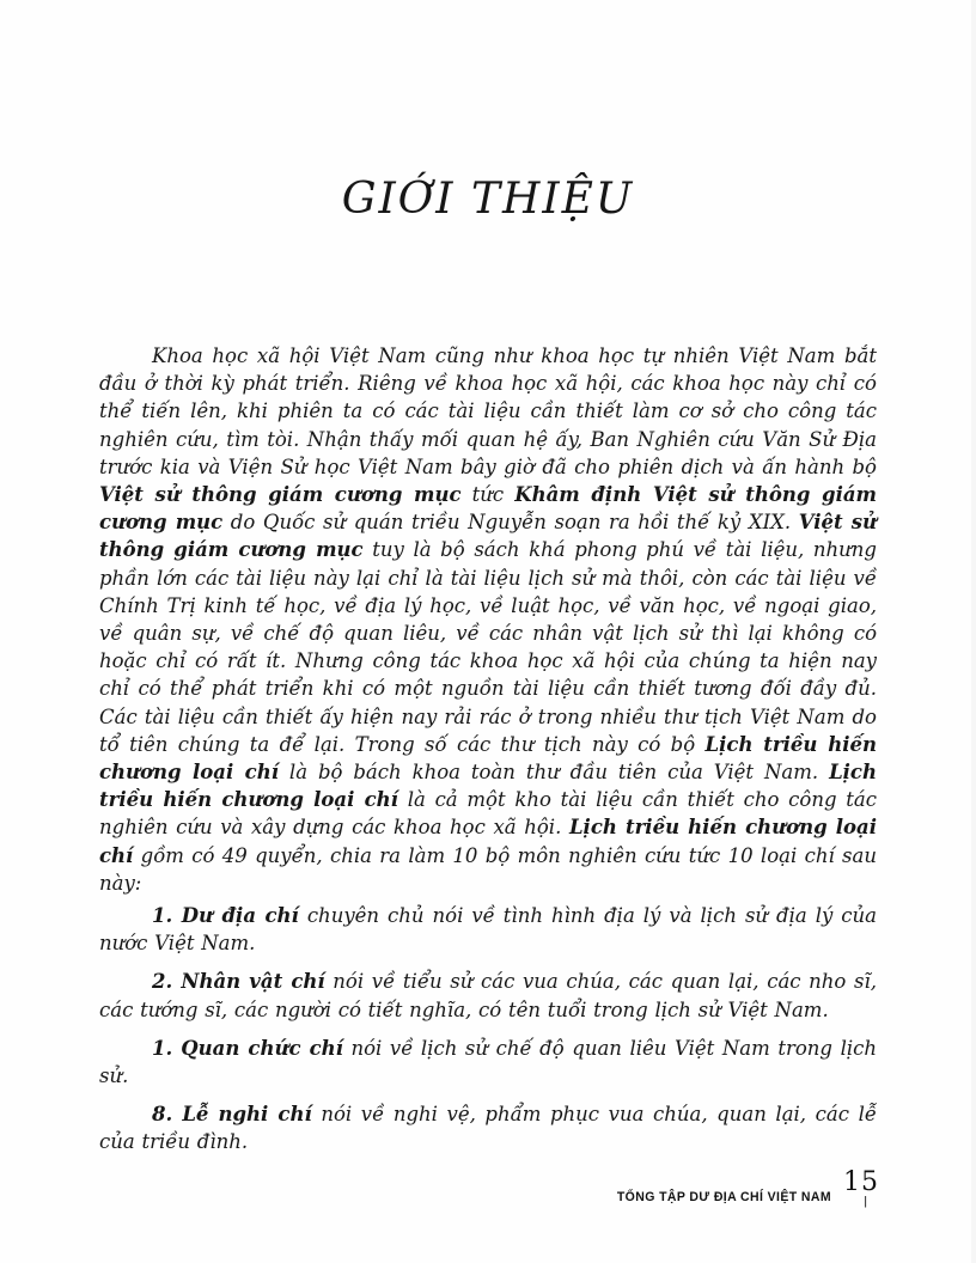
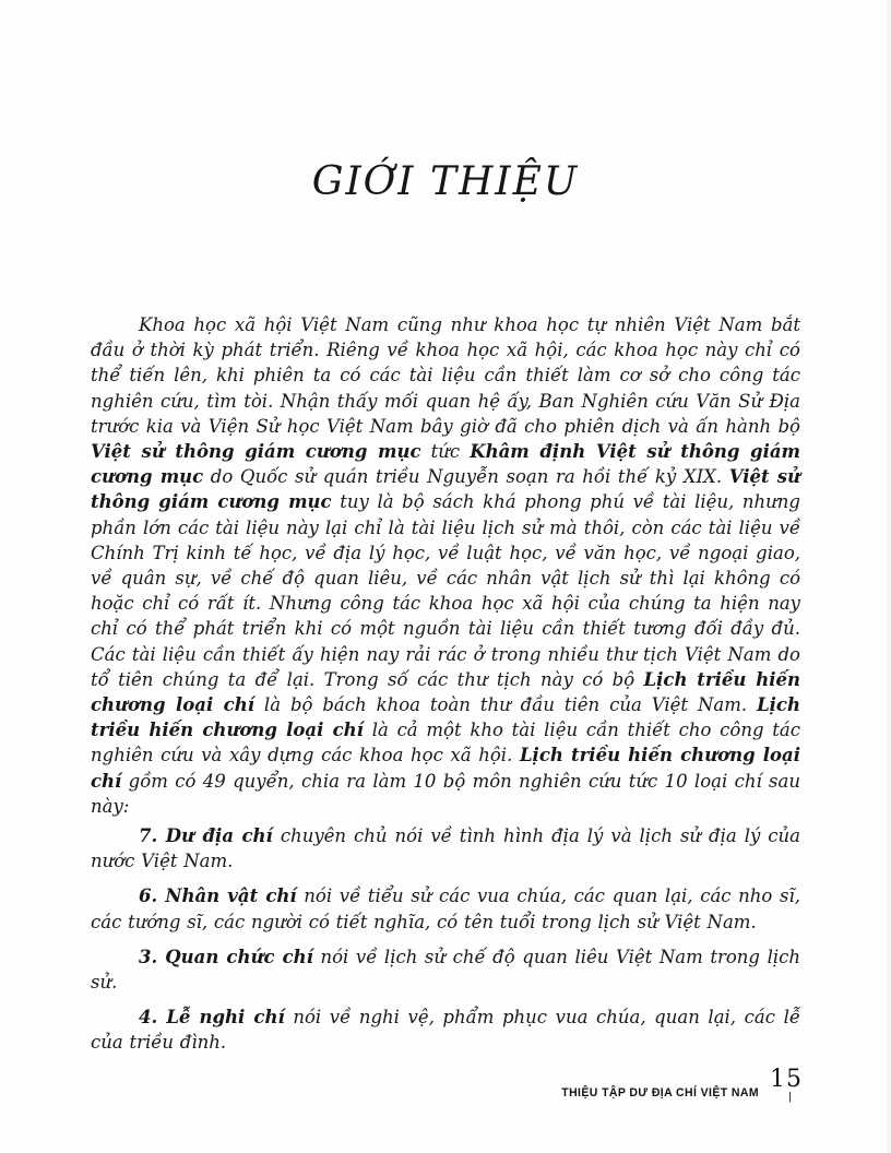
  GIỚI THIỆU
  Khoa học xã hội Việt Nam cũng như khoa học tự nhiên Việt Nam bắt đầu ở thời kỳ phát triển. Riêng về khoa học xã hội, các khoa học này chỉ có thể tiến lên, khi phiên ta có các tài liệu cần thiết làm cơ sở cho công tác nghiên cứu, tìm tòi. Nhận thấy mối quan hệ ấy, Ban Nghiên cứu Văn Sử Địa trước kia và Viện Sử học Việt Nam bây giờ đã cho phiên dịch và ấn hành bộ Việt sử thông giám cương mục tức Khâm định Việt sử thông giám cương mục do Quốc sử quán triều Nguyễn soạn ra hồi thế kỷ XIX. Việt sử thông giám cương mục tuy là bộ sách khá phong phú về tài liệu, nhưng phần lớn các tài liệu này lại chỉ là tài liệu lịch sử mà thôi, còn các tài liệu về Chính Trị kinh tế học, về địa lý học, về luật học, về văn học, về ngoại giao, về quân sự, về chế độ quan liêu, về các nhân vật lịch sử thì lại không có hoặc chỉ có rất ít. Nhưng công tác khoa học xã hội của chúng ta hiện nay chỉ có thể phát triển khi có một nguồn tài liệu cần thiết tương đối đầy đủ. Các tài liệu cần thiết ấy hiện nay rải rác ở trong nhiều thư tịch Việt Nam do tổ tiên chúng ta để lại. Trong số các thư tịch này có bộ Lịch triều hiến chương loại chí là bộ bách khoa toàn thư đầu tiên của Việt Nam. Lịch triều hiến chương loại chí là cả một kho tài liệu cần thiết cho công tác nghiên cứu và xây dựng các khoa học xã hội. Lịch triều hiến chương loại chí gồm có 49 quyển, chia ra làm 10 bộ môn nghiên cứu tức 10 loại chí sau này:
- 1. Dư địa chí chuyên chủ nói về tình hình địa lý và lịch sử địa lý của nước Việt Nam.
+ 7. Dư địa chí chuyên chủ nói về tình hình địa lý và lịch sử địa lý của nước Việt Nam.
- 2. Nhân vật chí nói về tiểu sử các vua chúa, các quan lại, các nho sĩ, các tướng sĩ, các người có tiết nghĩa, có tên tuổi trong lịch sử Việt Nam.
+ 6. Nhân vật chí nói về tiểu sử các vua chúa, các quan lại, các nho sĩ, các tướng sĩ, các người có tiết nghĩa, có tên tuổi trong lịch sử Việt Nam.
- 1. Quan chức chí nói về lịch sử chế độ quan liêu Việt Nam trong lịch sử.
+ 3. Quan chức chí nói về lịch sử chế độ quan liêu Việt Nam trong lịch sử.
- 8. Lễ nghi chí nói về nghi vệ, phẩm phục vua chúa, quan lại, các lễ của triều đình.
+ 4. Lễ nghi chí nói về nghi vệ, phẩm phục vua chúa, quan lại, các lễ của triều đình.
- TỔNG TẬP DƯ ĐỊA CHÍ VIỆT NAM
+ THIỆU TẬP DƯ ĐỊA CHÍ VIỆT NAM
  15
  |
